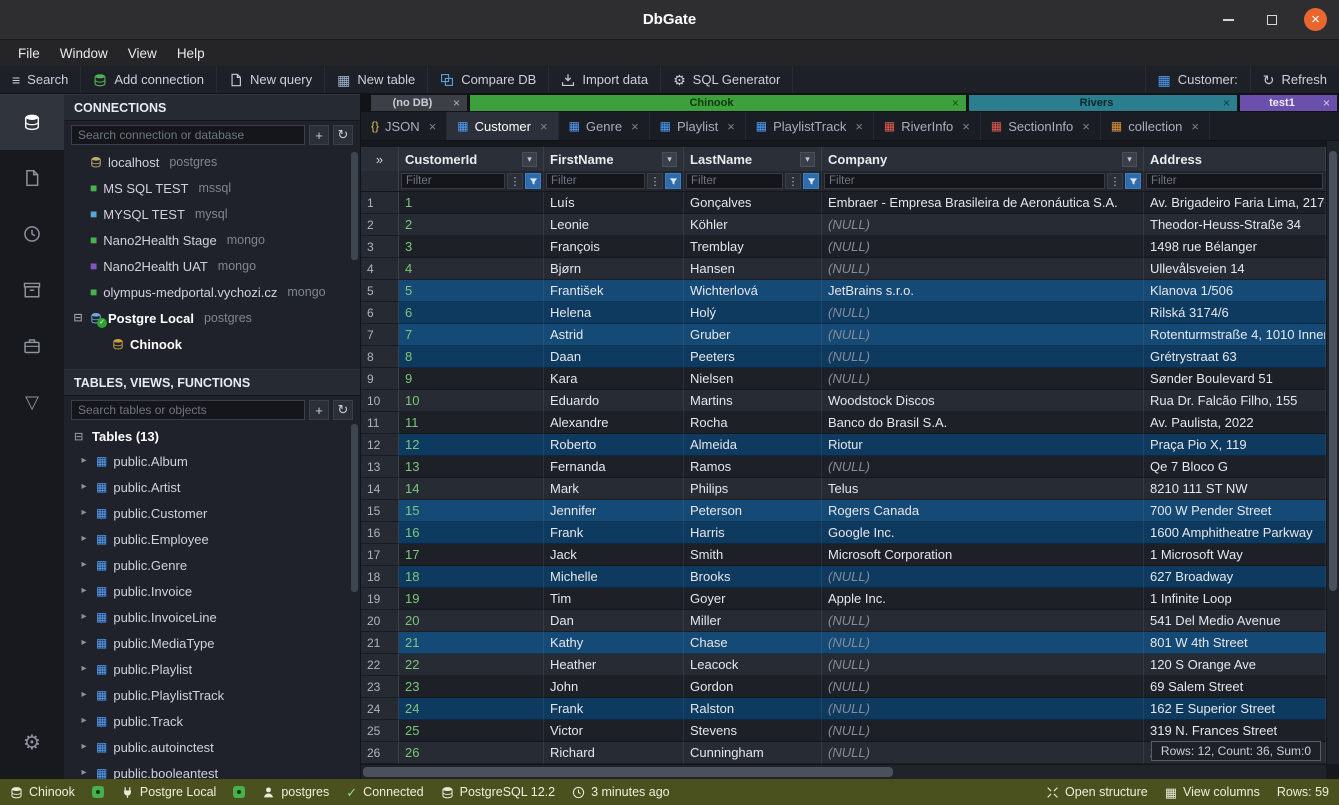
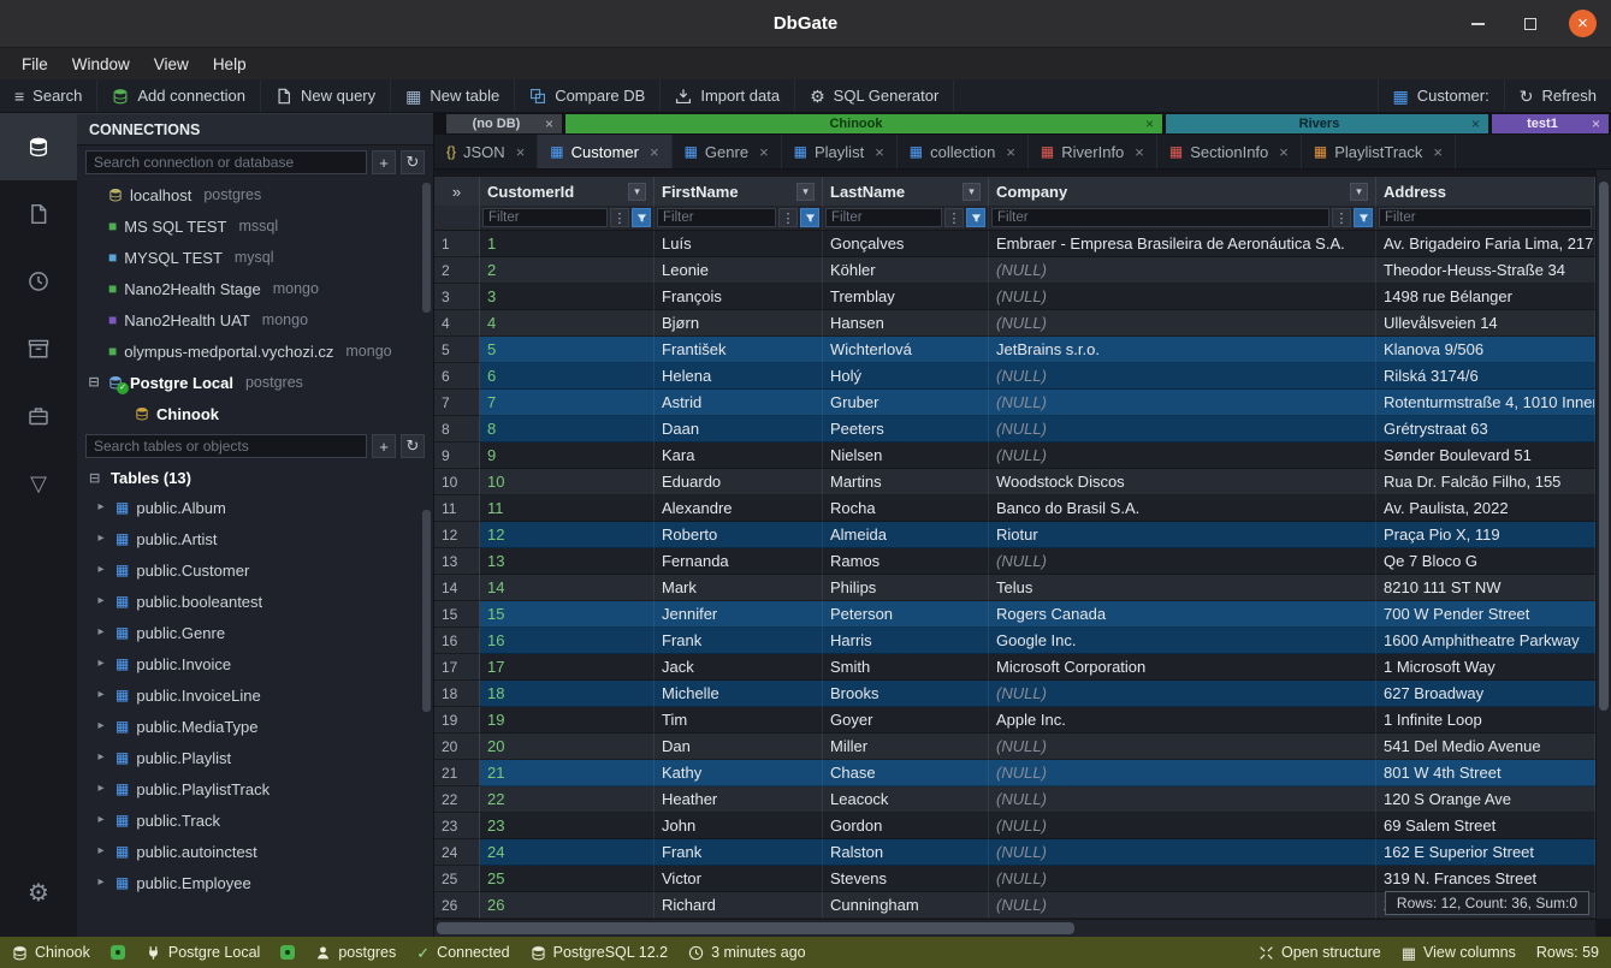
  DbGate
  ×
  File
  Window
  View
  Help
  ≡
  Search
  Add connection
  New query
  ▦
  New table
  Compare DB
  Import data
  ⚙
  SQL Generator
  ▦
  Customer:
  ↻
  Refresh
  ▽
  ⚙
  CONNECTIONS
  Search connection or database
  +
  ↻
  localhost
  postgres
  ■
  MS SQL TEST
  mssql
  ■
  MYSQL TEST
  mysql
  ■
  Nano2Health Stage
  mongo
  ■
  Nano2Health UAT
  mongo
  ■
  olympus-medportal.vychozi.cz
  mongo
  ⊟
  Postgre Local
  postgres
  Chinook
- TABLES, VIEWS, FUNCTIONS
  Search tables or objects
  +
  ↻
  ⊟
  Tables (13)
  ▸
  ▦
  public.Album
  ▸
  ▦
  public.Artist
  ▸
  ▦
  public.Customer
  ▸
  ▦
- public.Employee
+ public.booleantest
  ▸
  ▦
  public.Genre
  ▸
  ▦
  public.Invoice
  ▸
  ▦
  public.InvoiceLine
  ▸
  ▦
  public.MediaType
  ▸
  ▦
  public.Playlist
  ▸
  ▦
  public.PlaylistTrack
  ▸
  ▦
  public.Track
  ▸
  ▦
  public.autoinctest
  ▸
  ▦
- public.booleantest
+ public.Employee
  (no DB)
  ×
  Chinook
  ×
  Rivers
  ×
  test1
  ×
  {}
  JSON
  ×
  ▦
  Customer
  ×
  ▦
  Genre
  ×
  ▦
  Playlist
  ×
  ▦
- PlaylistTrack
+ collection
  ×
  ▦
  RiverInfo
  ×
  ▦
  SectionInfo
  ×
  ▦
- collection
+ PlaylistTrack
  ×
  »
  CustomerId
  ▾
  FirstName
  ▾
  LastName
  ▾
  Company
  ▾
  Address
  Filter
  ⋮
  Filter
  ⋮
  Filter
  ⋮
  Filter
  ⋮
  Filter
  1
  1
  Luís
  Gonçalves
  Embraer - Empresa Brasileira de Aeronáutica S.A.
  Av. Brigadeiro Faria Lima, 217
  2
  2
  Leonie
  Köhler
  (NULL)
  Theodor-Heuss-Straße 34
  3
  3
  François
  Tremblay
  (NULL)
  1498 rue Bélanger
  4
  4
  Bjørn
  Hansen
  (NULL)
  Ullevålsveien 14
  5
  5
  František
  Wichterlová
  JetBrains s.r.o.
- Klanova 1/506
+ Klanova 9/506
  6
  6
  Helena
  Holý
  (NULL)
  Rilská 3174/6
  7
  7
  Astrid
  Gruber
  (NULL)
  Rotenturmstraße 4, 1010 Inne
  8
  8
  Daan
  Peeters
  (NULL)
  Grétrystraat 63
  9
  9
  Kara
  Nielsen
  (NULL)
  Sønder Boulevard 51
  10
  10
  Eduardo
  Martins
  Woodstock Discos
  Rua Dr. Falcão Filho, 155
  11
  11
  Alexandre
  Rocha
  Banco do Brasil S.A.
  Av. Paulista, 2022
  12
  12
  Roberto
  Almeida
  Riotur
  Praça Pio X, 119
  13
  13
  Fernanda
  Ramos
  (NULL)
  Qe 7 Bloco G
  14
  14
  Mark
  Philips
  Telus
  8210 111 ST NW
  15
  15
  Jennifer
  Peterson
  Rogers Canada
  700 W Pender Street
  16
  16
  Frank
  Harris
  Google Inc.
  1600 Amphitheatre Parkway
  17
  17
  Jack
  Smith
  Microsoft Corporation
  1 Microsoft Way
  18
  18
  Michelle
  Brooks
  (NULL)
  627 Broadway
  19
  19
  Tim
  Goyer
  Apple Inc.
  1 Infinite Loop
  20
  20
  Dan
  Miller
  (NULL)
  541 Del Medio Avenue
  21
  21
  Kathy
  Chase
  (NULL)
  801 W 4th Street
  22
  22
  Heather
  Leacock
  (NULL)
  120 S Orange Ave
  23
  23
  John
  Gordon
  (NULL)
  69 Salem Street
  24
  24
  Frank
  Ralston
  (NULL)
  162 E Superior Street
  25
  25
  Victor
  Stevens
  (NULL)
  319 N. Frances Street
  26
  26
  Richard
  Cunningham
  (NULL)
  Rows: 12, Count: 36, Sum:0
  Chinook
  Postgre Local
  postgres
  ✓
  Connected
  PostgreSQL 12.2
  3 minutes ago
  Open structure
  ▦
  View columns
  Rows: 59
